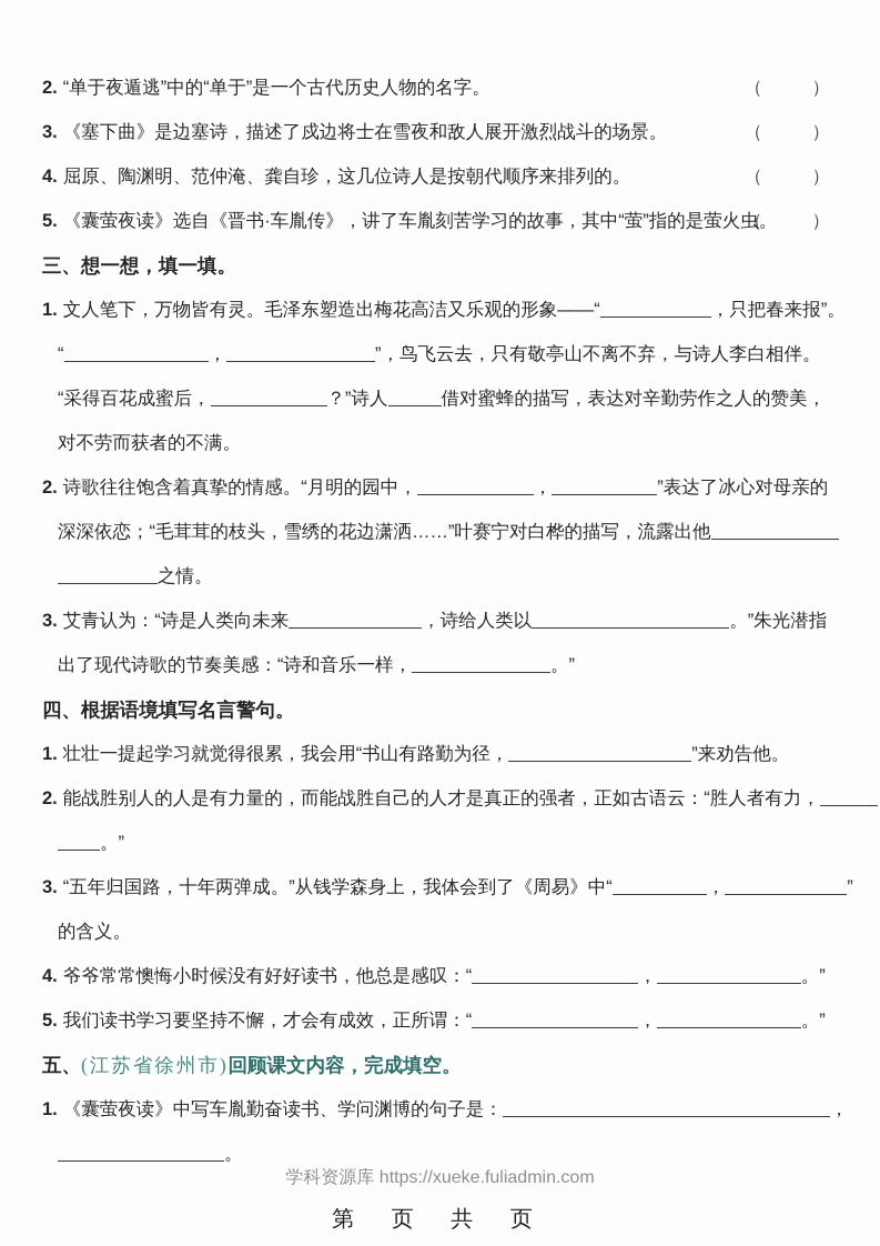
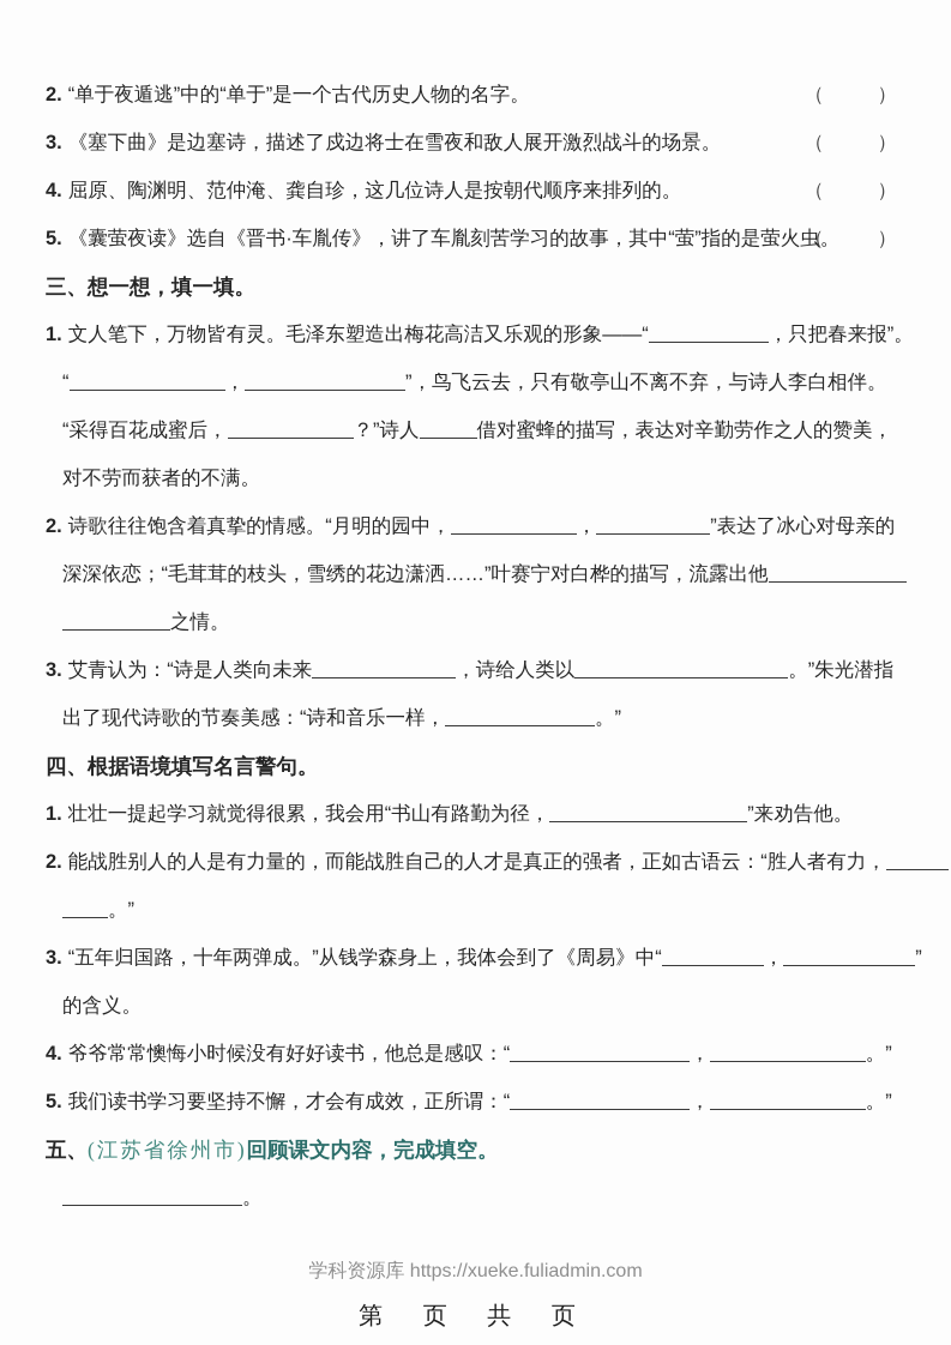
  2. “单于夜遁逃”中的“单于”是一个古代历史人物的名字。
  （ ）
  3. 《塞下曲》是边塞诗，描述了戍边将士在雪夜和敌人展开激烈战斗的场景。
  （ ）
  4. 屈原、陶渊明、范仲淹、龚自珍，这几位诗人是按朝代顺序来排列的。
  （ ）
  5. 《囊萤夜读》选自《晋书·车胤传》，讲了车胤刻苦学习的故事，其中“萤”指的是萤火虫。
  （ ）
  三、想一想，填一填。
  1. 文人笔下，万物皆有灵。毛泽东塑造出梅花高洁又乐观的形象——“ ，只把春来报”。
  “ ， ”，鸟飞云去，只有敬亭山不离不弃，与诗人李白相伴。
  “采得百花成蜜后， ？”诗人 借对蜜蜂的描写，表达对辛勤劳作之人的赞美，
  对不劳而获者的不满。
  2. 诗歌往往饱含着真挚的情感。“月明的园中， ， ”表达了冰心对母亲的
  深深依恋；“毛茸茸的枝头，雪绣的花边潇洒……”叶赛宁对白桦的描写，流露出他
  之情。
  3. 艾青认为：“诗是人类向未来 ，诗给人类以 。”朱光潜指
  出了现代诗歌的节奏美感：“诗和音乐一样， 。”
  四、根据语境填写名言警句。
  1. 壮壮一提起学习就觉得很累，我会用“书山有路勤为径， ”来劝告他。
  2. 能战胜别人的人是有力量的，而能战胜自己的人才是真正的强者，正如古语云：“胜人者有力，
  。”
  3. “五年归国路，十年两弹成。”从钱学森身上，我体会到了《周易》中“ ， ”
  的含义。
  4. 爷爷常常懊悔小时候没有好好读书，他总是感叹：“ ， 。”
  5. 我们读书学习要坚持不懈，才会有成效，正所谓：“ ， 。”
  五、(江苏省徐州市)回顾课文内容，完成填空。
- 1. 《囊萤夜读》中写车胤勤奋读书、学问渊博的句子是： ，
  。
  学科资源库 https://xueke.fuliadmin.com
  第 页 共 页
